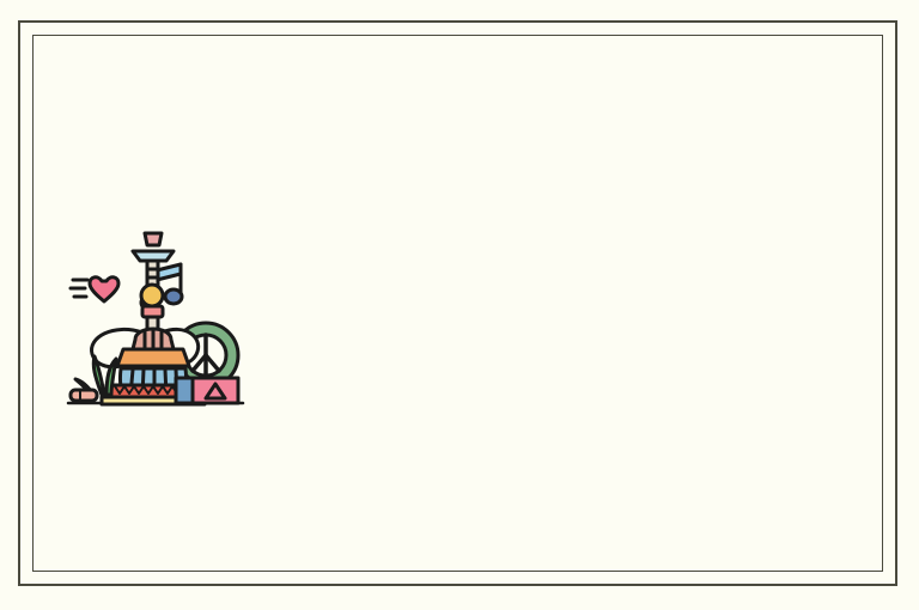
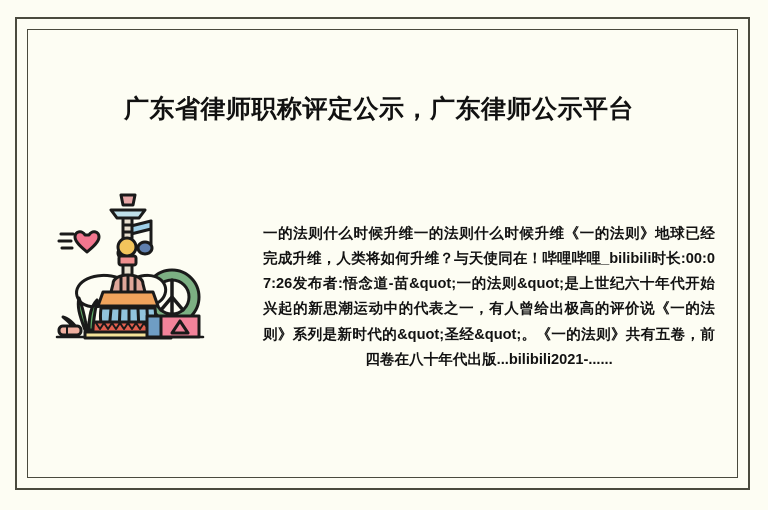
+ 广东省律师职称评定公示，广东律师公示平台
+ 一的法则什么时候升维一的法则什么时候升维《一的法则》地球已经完成升维，人类将如何升维？与天使同在！哔哩哔哩_bilibili时长:00:07:26发布者:悟念道-苗&quot;一的法则&quot;是上世纪六十年代开始兴起的新思潮运动中的代表之一，有人曾给出极高的评价说《一的法则》系列是新时代的&quot;圣经&quot;。《一的法则》共有五卷，前四卷在八十年代出版...bilibili2021-......
